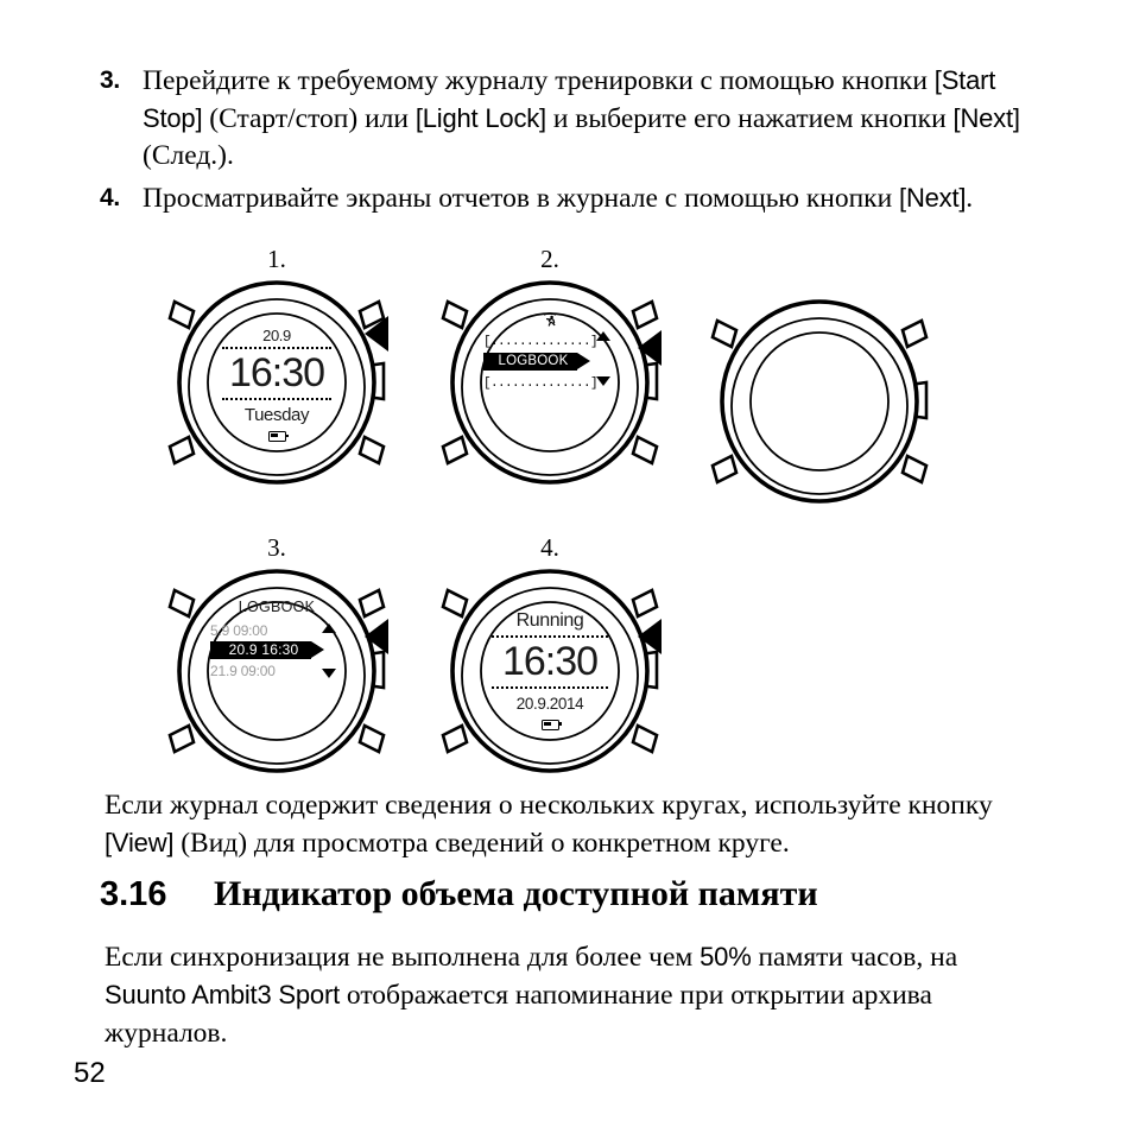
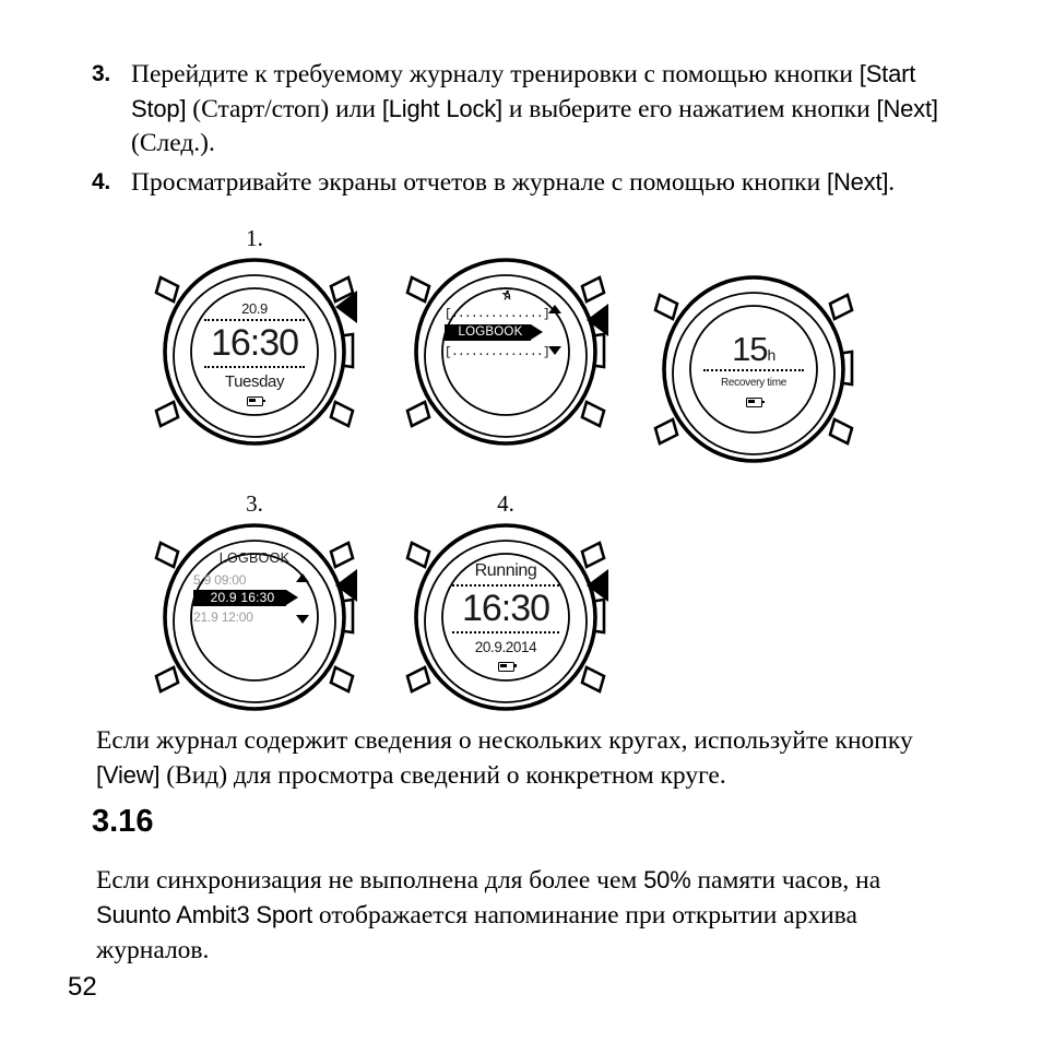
  3.
  Перейдите к требуемому журналу тренировки с помощью кнопки [Start Stop] (Старт/стоп) или [Light Lock] и выберите его нажатием кнопки [Next] (След.).
  4.
  Просматривайте экраны отчетов в журнале с помощью кнопки [Next].
  1.
  20.9
  16:30
  Tuesday
- 2.
  [..............]
  LOGBOOK
  [..............]
+ 15
+ h
+ Recovery time
  3.
  LOGBOOK
  5.9 09:00
  20.9 16:30
- 21.9 09:00
+ 21.9 12:00
  4.
  Running
  16:30
  20.9.2014
  Если журнал содержит сведения о нескольких кругах, используйте кнопку [View] (Вид) для просмотра сведений о конкретном круге.
  3.16
- Индикатор объема доступной памяти
  Если синхронизация не выполнена для более чем 50% памяти часов, на Suunto Ambit3 Sport отображается напоминание при открытии архива журналов.
  52
